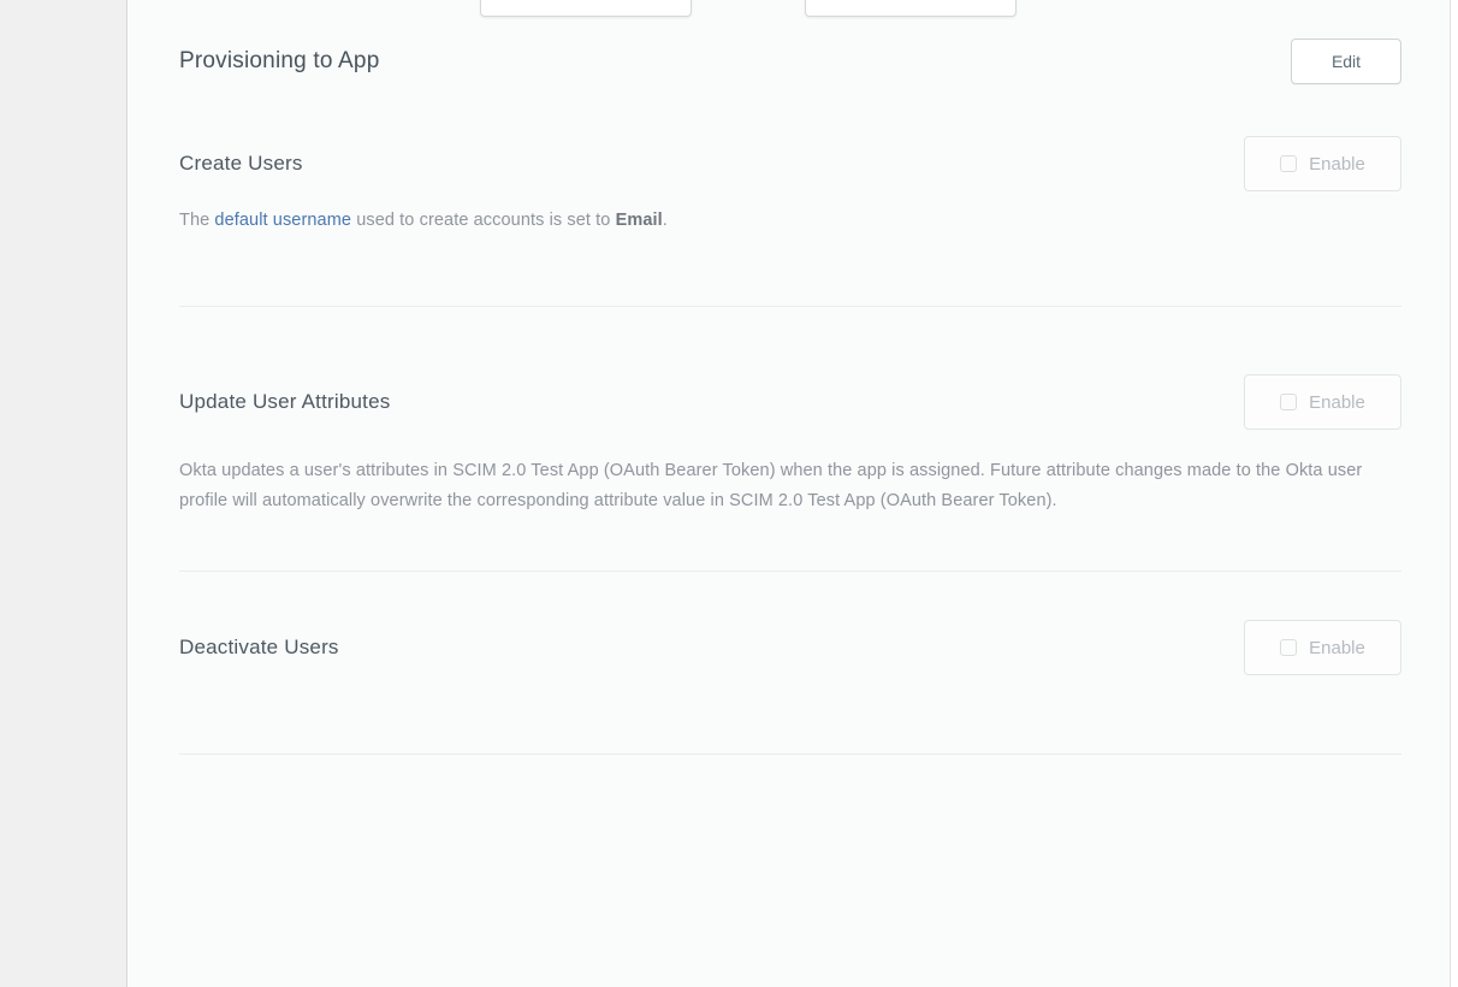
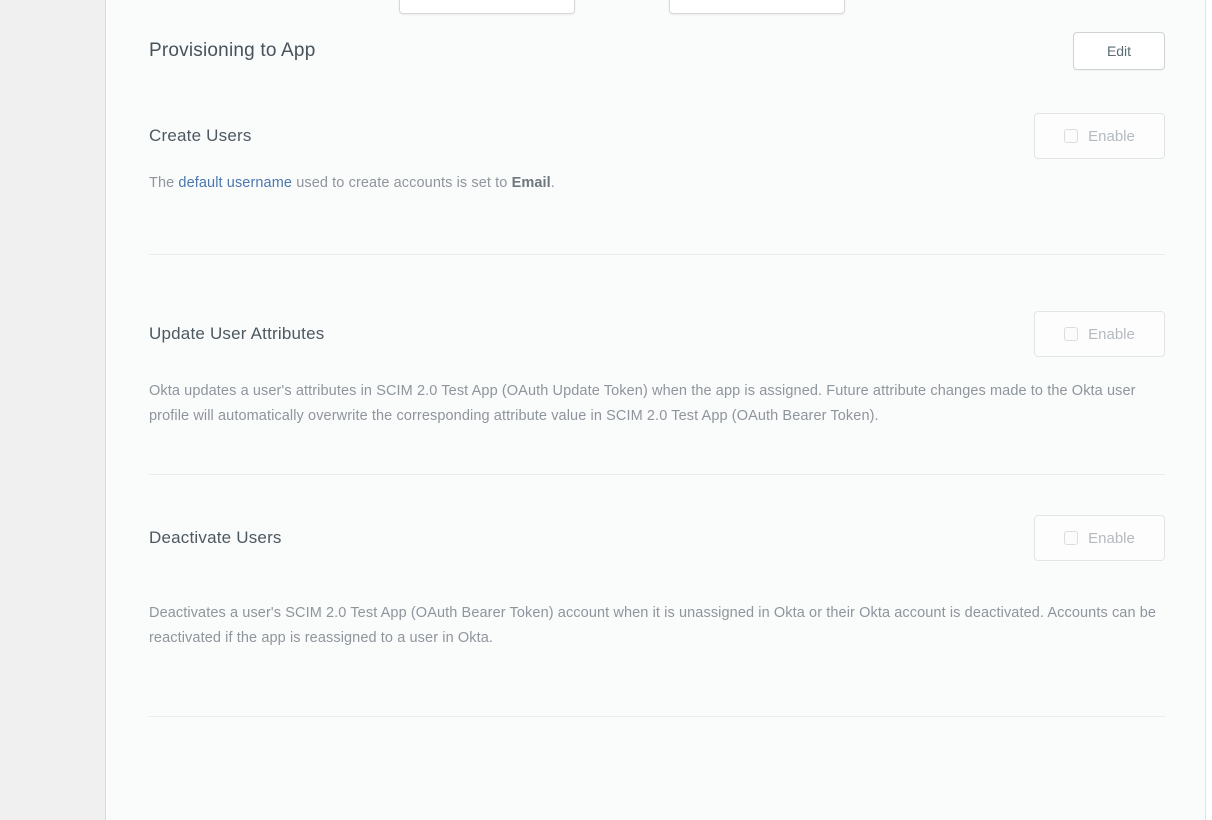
  Provisioning to App
  Edit
  Create Users
  Enable
  The default username used to create accounts is set to Email.
  Update User Attributes
  Enable
- Okta updates a user's attributes in SCIM 2.0 Test App (OAuth Bearer Token) when the app is assigned. Future attribute changes made to the Okta user profile will automatically overwrite the corresponding attribute value in SCIM 2.0 Test App (OAuth Bearer Token).
+ Okta updates a user's attributes in SCIM 2.0 Test App (OAuth Update Token) when the app is assigned. Future attribute changes made to the Okta user profile will automatically overwrite the corresponding attribute value in SCIM 2.0 Test App (OAuth Bearer Token).
  Deactivate Users
  Enable
+ Deactivates a user's SCIM 2.0 Test App (OAuth Bearer Token) account when it is unassigned in Okta or their Okta account is deactivated. Accounts can be reactivated if the app is reassigned to a user in Okta.
